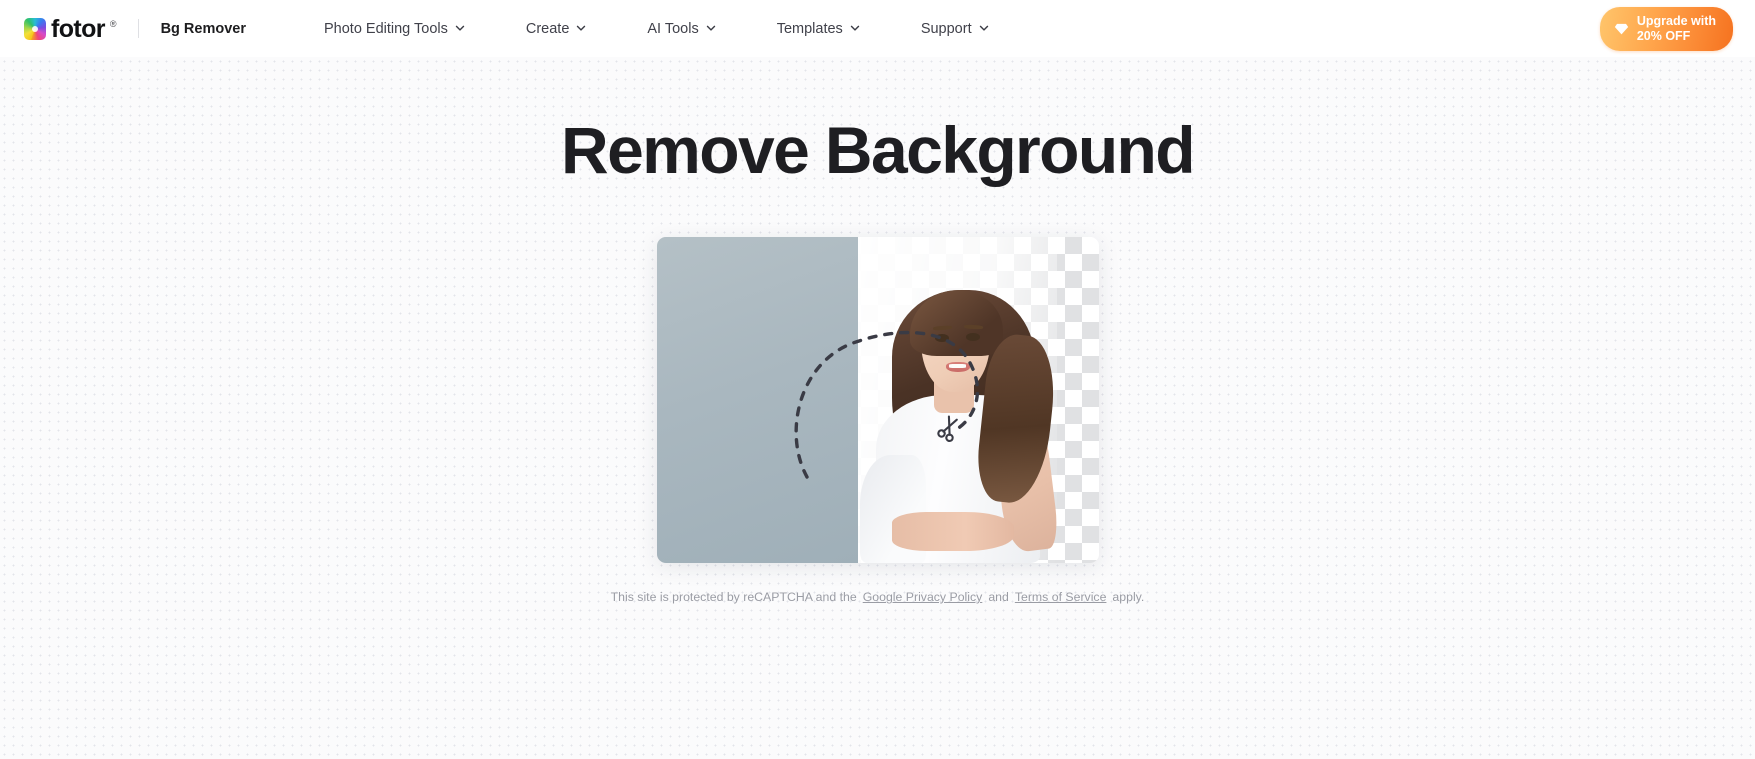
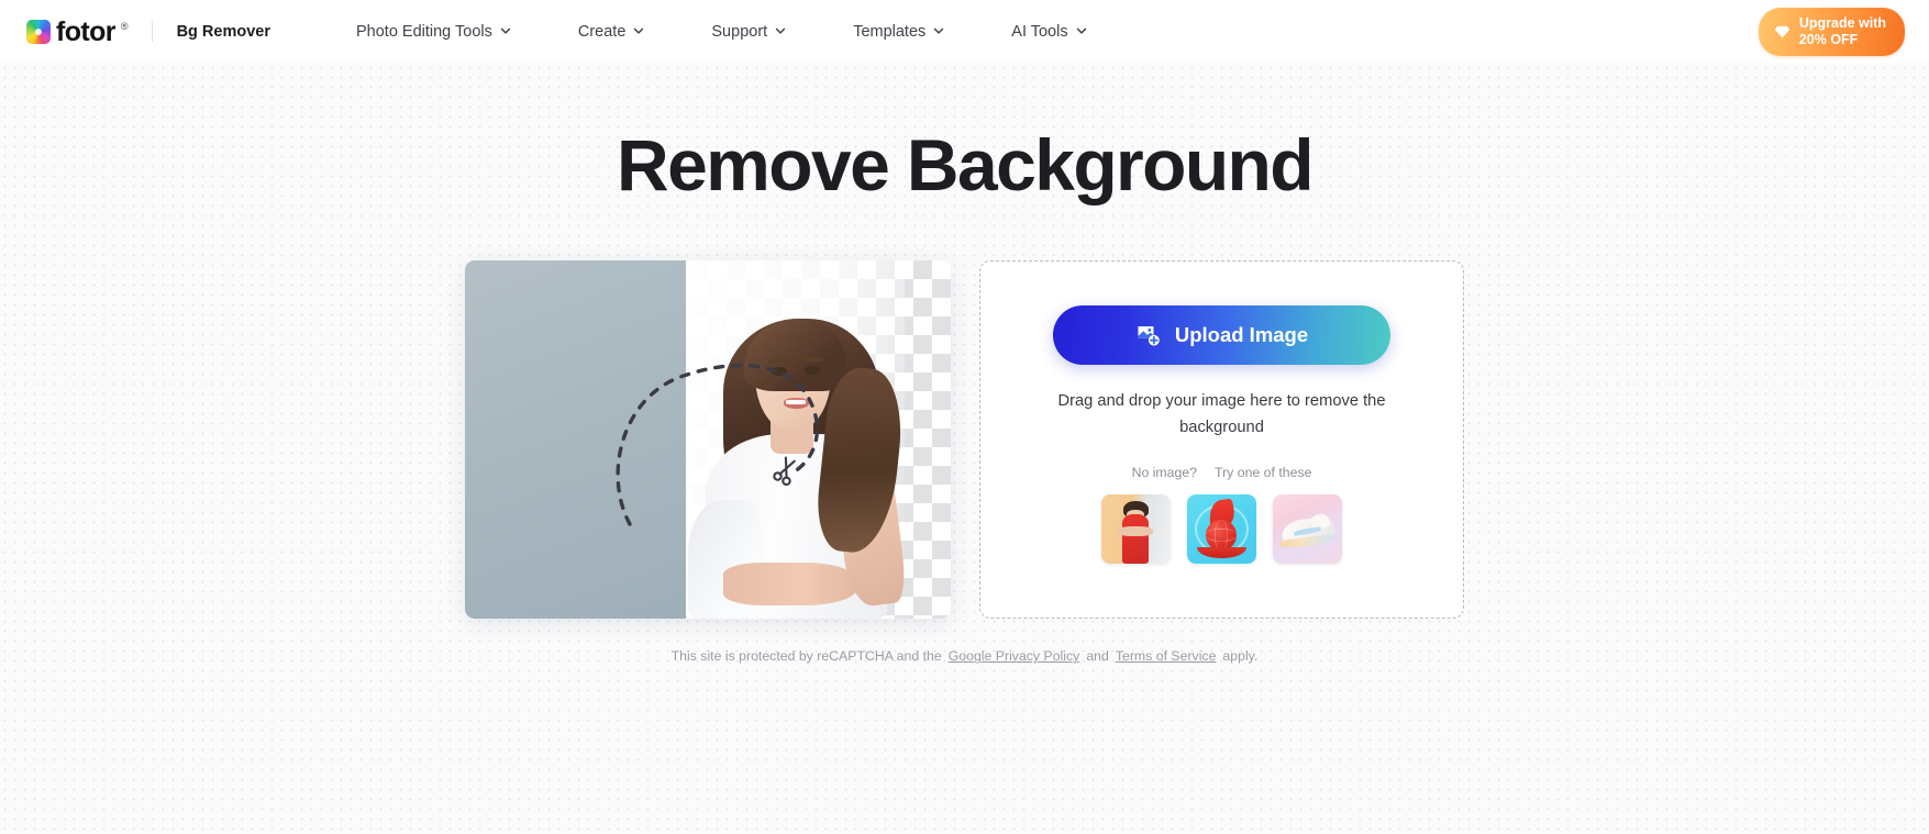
  fotor
  ®
  Bg Remover
  Photo Editing Tools
  Create
- AI Tools
+ Support
  Templates
- Support
+ AI Tools
  Upgrade with
  20% OFF
  Remove Background
+ Upload Image
+ Drag and drop your image here to remove the background
+ No image?
+ Try one of these
  This site is protected by reCAPTCHA and the Google Privacy Policy and Terms of Service apply.
